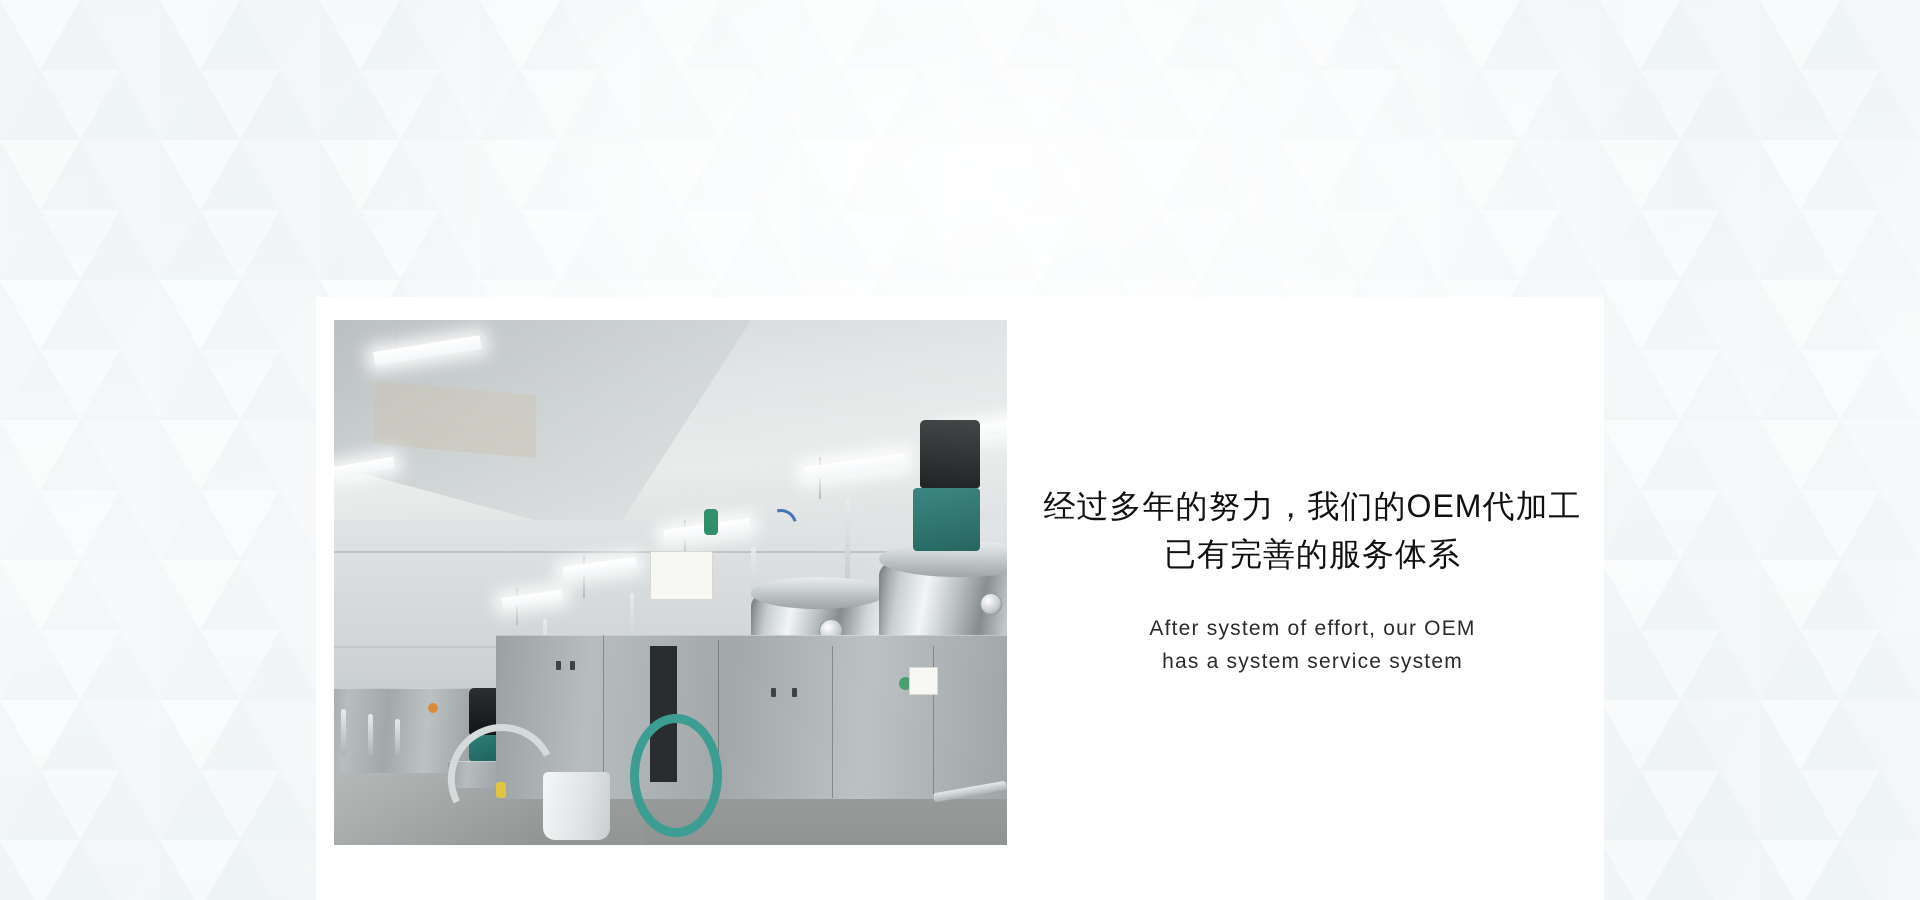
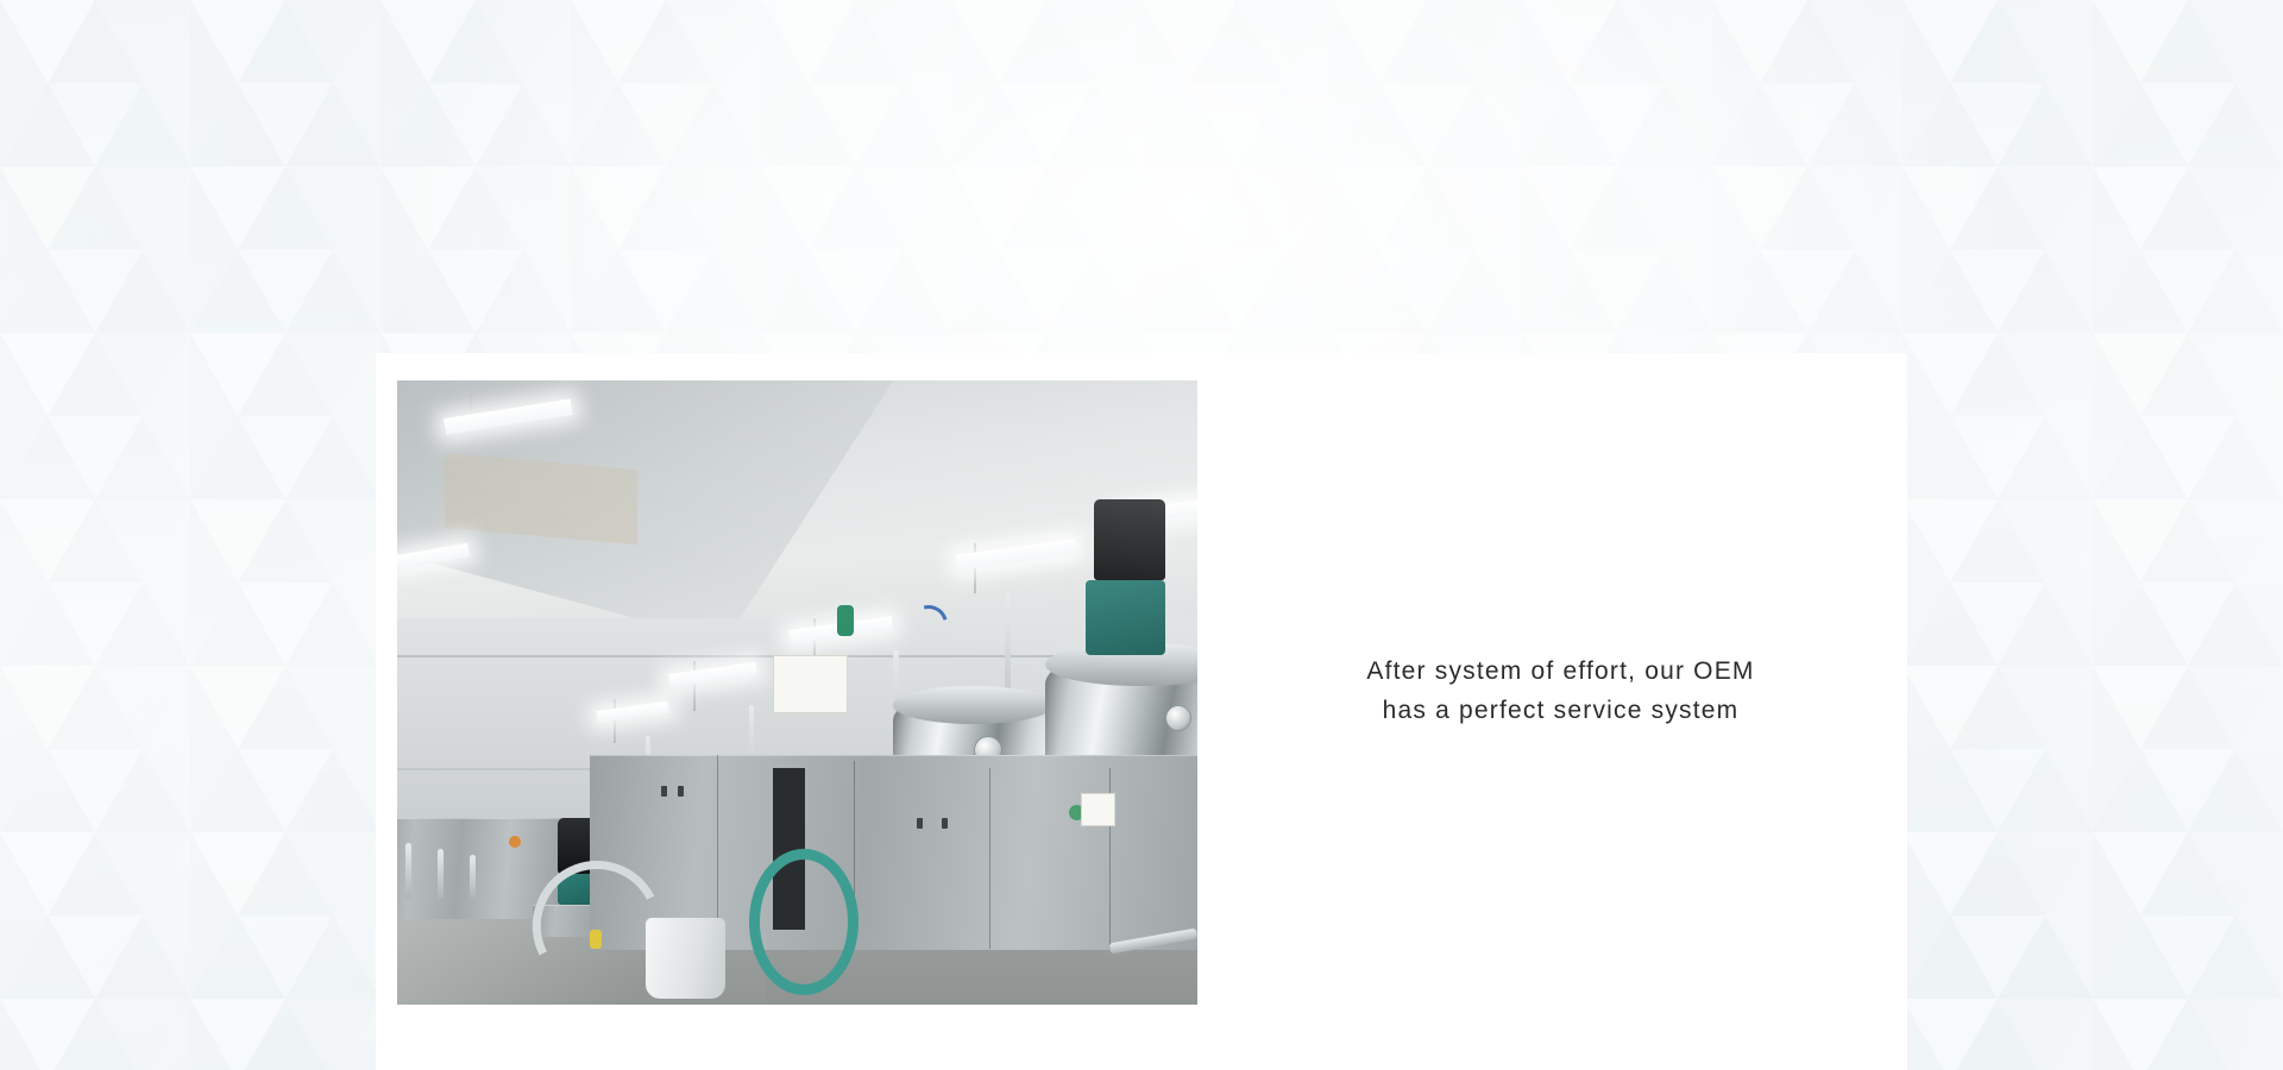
- 经过多年的努力，我们的OEM代加工已有完善的服务体系
  After system of effort, our OEM
- has a system service system
+ has a perfect service system
